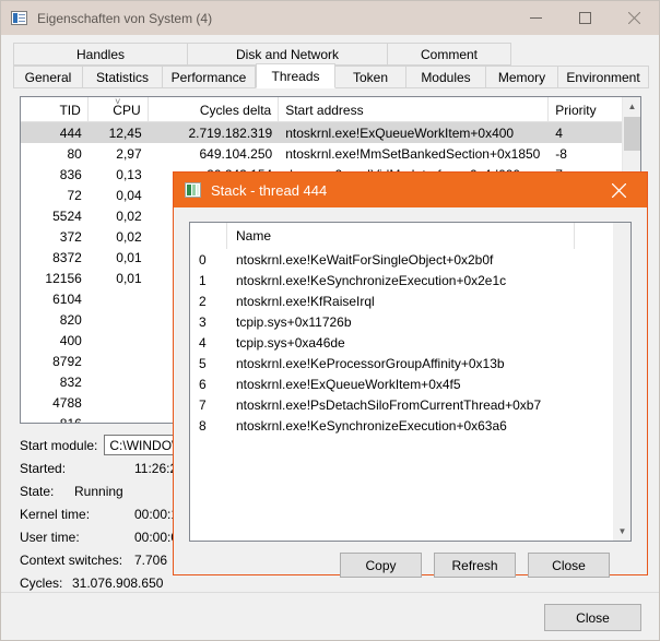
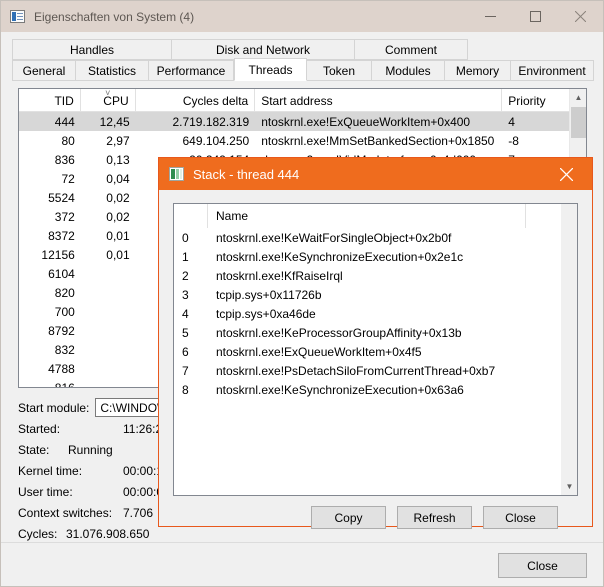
  Eigenschaften von System (4)
  Handles
  Disk and Network
  Comment
  General
  Statistics
  Performance
  Threads
  Token
  Modules
  Memory
  Environment
  TID
  ˅
  CPU
  Cycles delta
  Start address
  Priority
  444
  12,45
  2.719.182.319
  ntoskrnl.exe!ExQueueWorkItem+0x400
  4
  80
  2,97
  649.104.250
  ntoskrnl.exe!MmSetBankedSection+0x1850
  -8
  836
  0,13
  72
  0,04
  5524
  0,02
  372
  0,02
  8372
  0,01
  12156
  0,01
  6104
  820
- 400
+ 700
  8792
  832
  4788
  ▲
  Start module:
  C:\WINDO
  Started:
  11:26:
  State:
  Running
  Kernel time:
  00:00:
  User time:
  00:00:
  Context switches:
  7.706
  Cycles:
  31.076.908.650
  Close
  Stack - thread 444
  Name
  0
  ntoskrnl.exe!KeWaitForSingleObject+0x2b0f
  1
  ntoskrnl.exe!KeSynchronizeExecution+0x2e1c
  2
  ntoskrnl.exe!KfRaiseIrql
  3
  tcpip.sys+0x11726b
  4
  tcpip.sys+0xa46de
  5
  ntoskrnl.exe!KeProcessorGroupAffinity+0x13b
  6
  ntoskrnl.exe!ExQueueWorkItem+0x4f5
  7
  ntoskrnl.exe!PsDetachSiloFromCurrentThread+0xb7
  8
  ntoskrnl.exe!KeSynchronizeExecution+0x63a6
  ▼
  Copy
  Refresh
  Close
